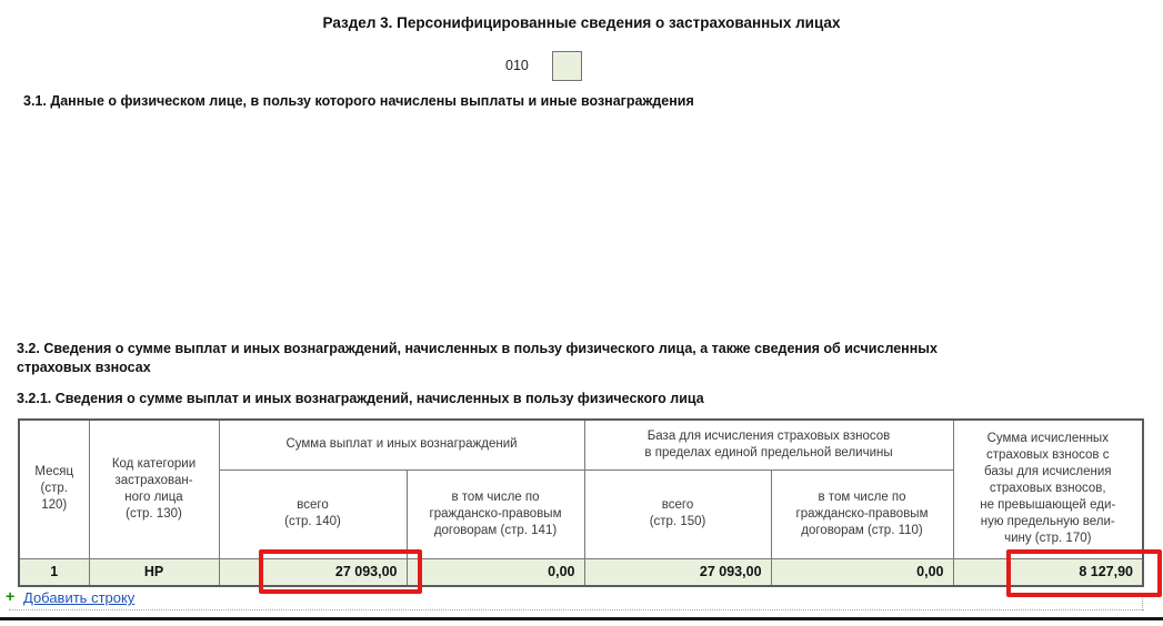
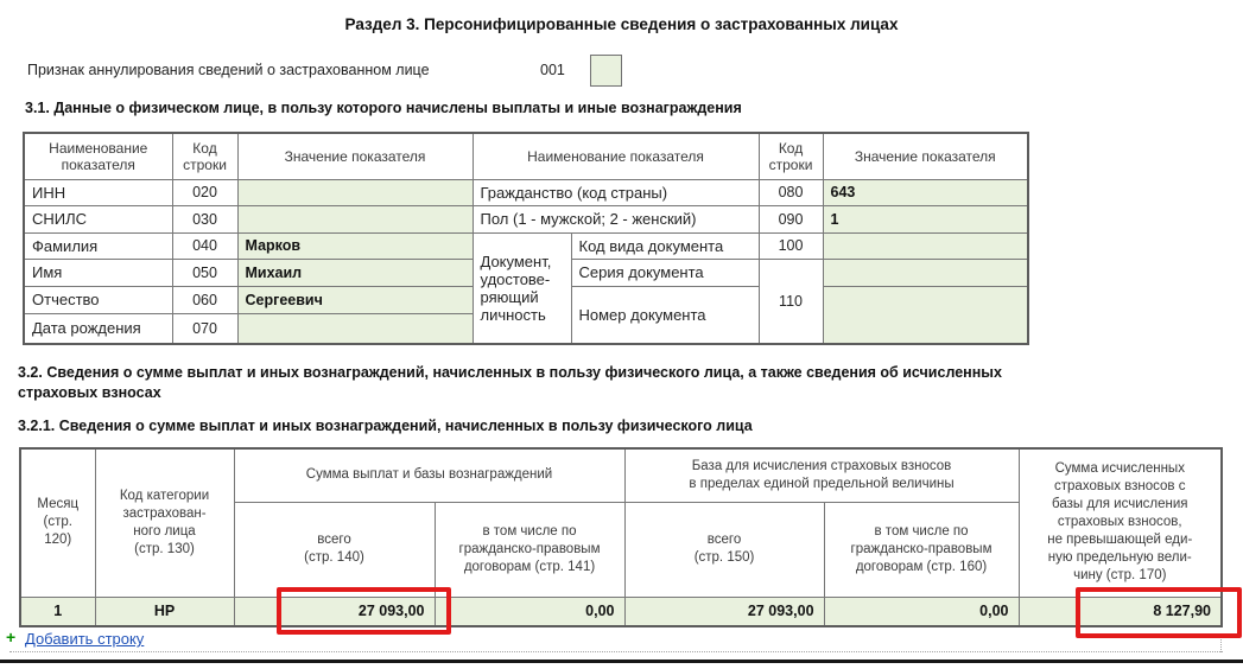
  Раздел 3. Персонифицированные сведения о застрахованных лицах
+ Признак аннулирования сведений о застрахованном лице
- 010
+ 001
  3.1. Данные о физическом лице, в пользу которого начислены выплаты и иные вознаграждения
+ Наименование показателя	Код строки	Значение показателя	Наименование показателя	Код строки	Значение показателя
+ ИНН	020		Гражданство (код страны)	080	643
+ СНИЛС	030		Пол (1 - мужской; 2 - женский)	090	1
+ Фамилия	040	Марков	Документ, удостове- ряющий личность	Код вида документа	100
+ Имя	050	Михаил	Серия документа	110
+ Отчество	060	Сергеевич	Номер документа
+ Дата рождения	070
  3.2. Сведения о сумме выплат и иных вознаграждений, начисленных в пользу физического лица, а также сведения об исчисленных
  страховых взносах
  3.2.1. Сведения о сумме выплат и иных вознаграждений, начисленных в пользу физического лица
- Месяц (стр. 120)	Код категории застрахован- ного лица (стр. 130)	Сумма выплат и иных вознаграждений	База для исчисления страховых взносов в пределах единой предельной величины	Сумма исчисленных страховых взносов с базы для исчисления страховых взносов, не превышающей еди- ную предельную вели- чину (стр. 170)
+ Месяц (стр. 120)	Код категории застрахован- ного лица (стр. 130)	Сумма выплат и базы вознаграждений	База для исчисления страховых взносов в пределах единой предельной величины	Сумма исчисленных страховых взносов с базы для исчисления страховых взносов, не превышающей еди- ную предельную вели- чину (стр. 170)
- всего (стр. 140)	в том числе по гражданско-правовым договорам (стр. 141)	всего (стр. 150)	в том числе по гражданско-правовым договорам (стр. 110)
+ всего (стр. 140)	в том числе по гражданско-правовым договорам (стр. 141)	всего (стр. 150)	в том числе по гражданско-правовым договорам (стр. 160)
  1	НР	27 093,00	0,00	27 093,00	0,00	8 127,90
  +
  Добавить строку
